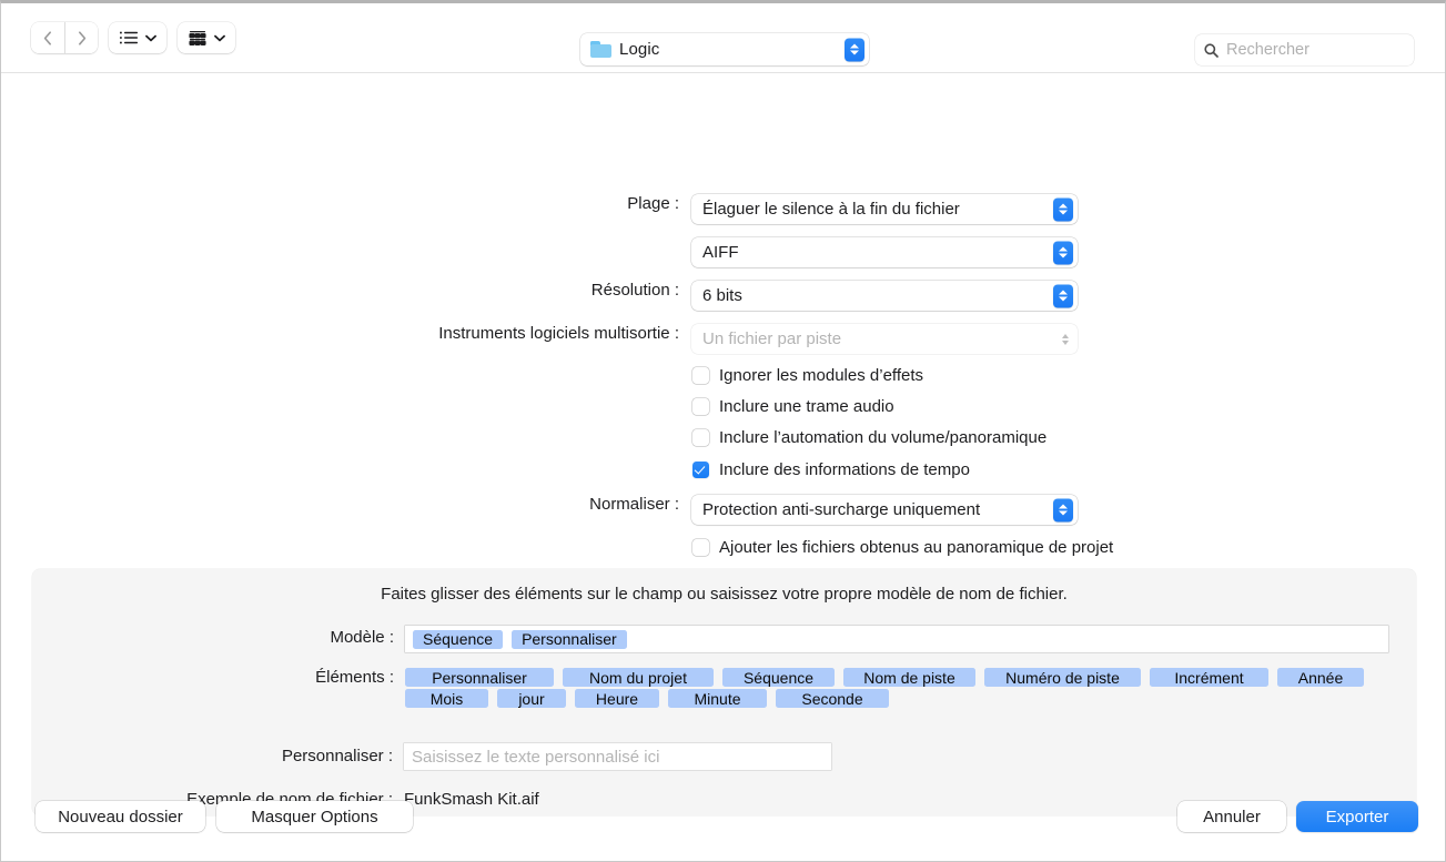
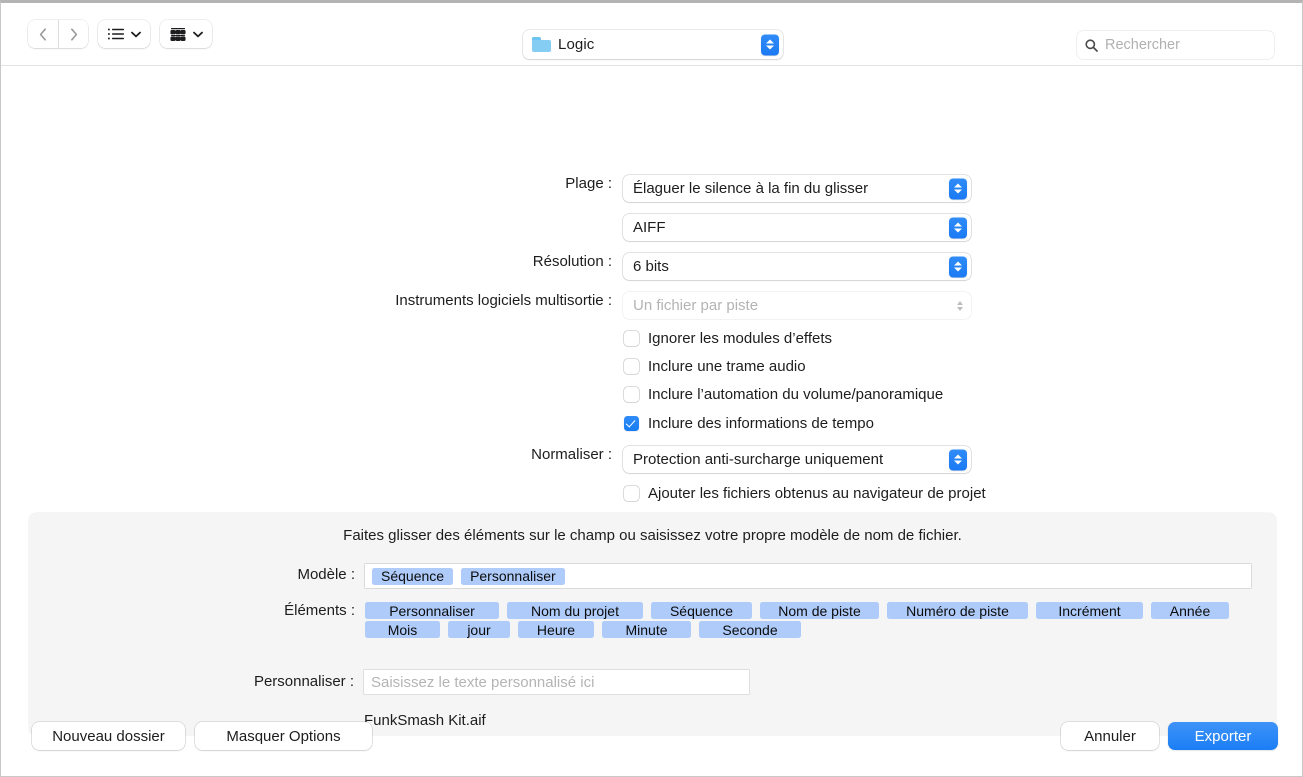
  Logic
  Rechercher
  Plage :
- Élaguer le silence à la fin du fichier
+ Élaguer le silence à la fin du glisser
  AIFF
  Résolution :
  6 bits
  Instruments logiciels multisortie :
  Un fichier par piste
  Ignorer les modules d’effets
  Inclure une trame audio
  Inclure l’automation du volume/panoramique
  Inclure des informations de tempo
  Normaliser :
  Protection anti-surcharge uniquement
- Ajouter les fichiers obtenus au panoramique de projet
+ Ajouter les fichiers obtenus au navigateur de projet
  Faites glisser des éléments sur le champ ou saisissez votre propre modèle de nom de fichier.
  Modèle :
  Séquence
  Personnaliser
  Éléments :
  Personnaliser
  Nom du projet
  Séquence
  Nom de piste
  Numéro de piste
  Incrément
  Année
  Mois
  jour
  Heure
  Minute
  Seconde
  Personnaliser :
  Saisissez le texte personnalisé ici
- Exemple de nom de fichier :
  FunkSmash Kit.aif
  Nouveau dossier
  Masquer Options
  Annuler
  Exporter
